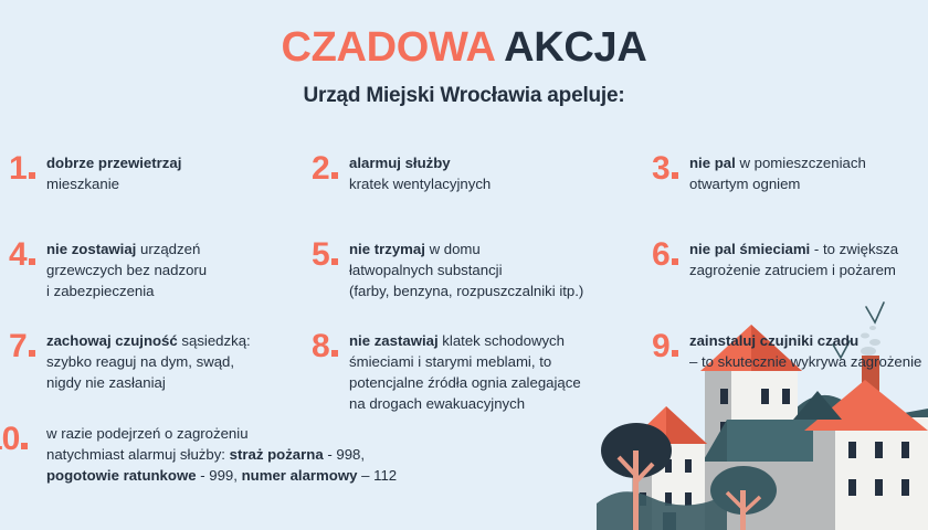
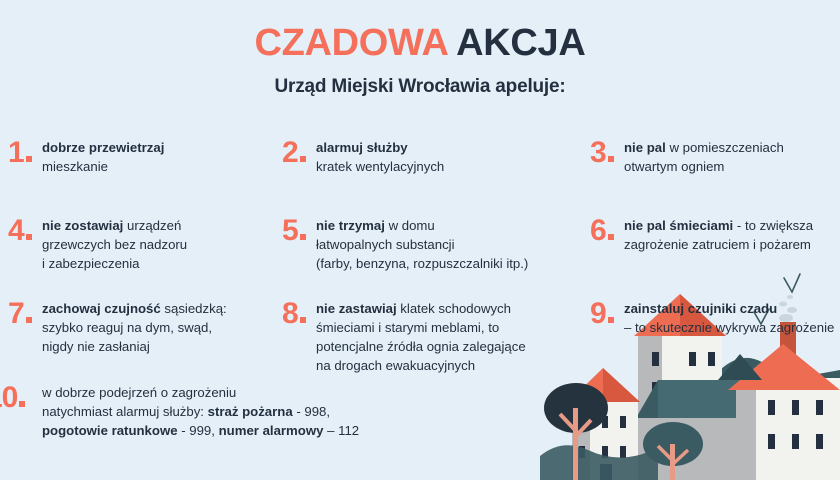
  CZADOWA AKCJA
  Urząd Miejski Wrocławia apeluje:
  1
  dobrze przewietrzaj
  mieszkanie
  2
  alarmuj służby
  kratek wentylacyjnych
  3
  nie pal w pomieszczeniach
  otwartym ogniem
  4
  nie zostawiaj urządzeń
  grzewczych bez nadzoru
  i zabezpieczenia
  5
  nie trzymaj w domu
  łatwopalnych substancji
  (farby, benzyna, rozpuszczalniki itp.)
  6
  nie pal śmieciami - to zwiększa
  zagrożenie zatruciem i pożarem
  7
  zachowaj czujność sąsiedzką:
  szybko reaguj na dym, swąd,
  nigdy nie zasłaniaj
  8
  nie zastawiaj klatek schodowych
  śmieciami i starymi meblami, to
  potencjalne źródła ognia zalegające
  na drogach ewakuacyjnych
  9
  zainstaluj czujniki czadu
  – to skutecznie wykrywa zagrożenie
- w razie podejrzeń o zagrożeniu
+ w dobrze podejrzeń o zagrożeniu
  natychmiast alarmuj służby: straż pożarna - 998,
  pogotowie ratunkowe - 999, numer alarmowy – 112
